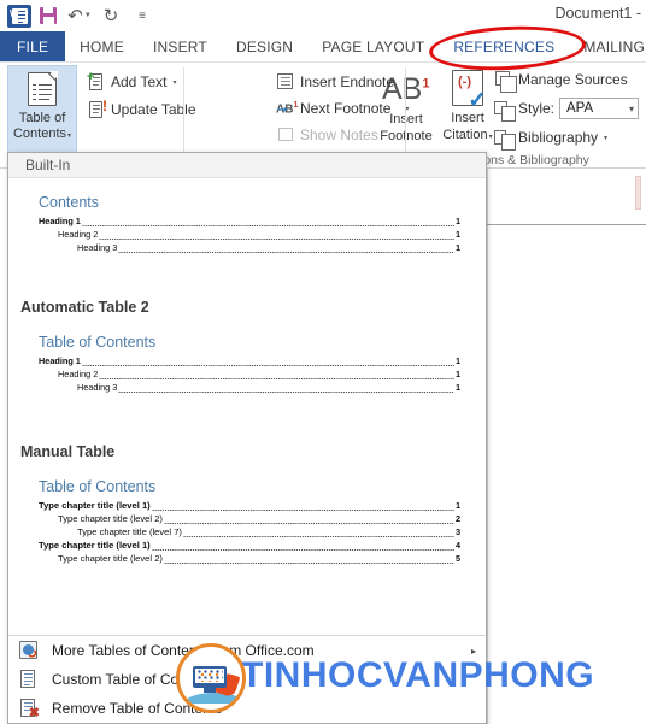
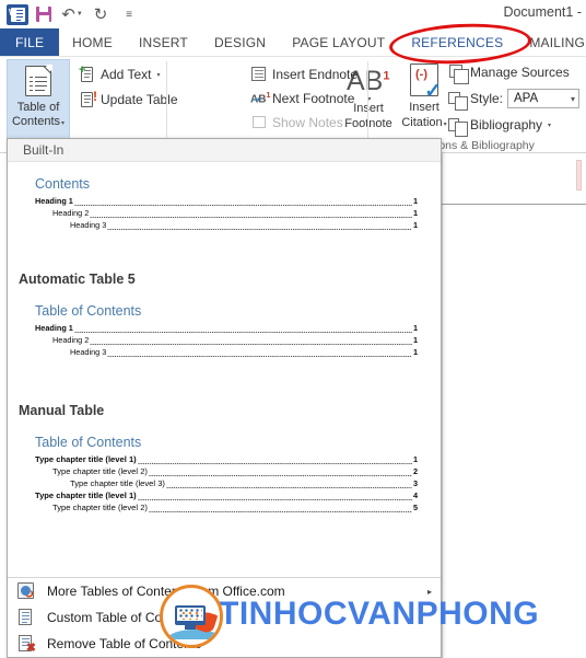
  W
  ↶
  ↻
  ≡
  Document1 -
  FILE
  HOME
  INSERT
  DESIGN
  PAGE LAYOUT
  REFERENCES
  MAILING
  Table of
  Contents
  +
  Add Text
  !
  Update Table
  AB1
  Inert
  Foonote
  Insert Endnote
  ➞
  Next Footnote
  Show Notes
  (-)
  ✓
  Insert
  Citation
  Manage Sources
  Style:
  APA
  ▾
  Bibliography
  ons & Bibliography
  Built-In
  Contents
  Heading 1
  1
  Heading 2
  1
  Heading 3
  1
- Automatic Table 2
+ Automatic Table 5
  Table of Contents
  Heading 1
  1
  Heading 2
  1
  Heading 3
  1
  Manual Table
  Table of Contents
  Type chapter title (level 1)
  1
  Type chapter title (level 2)
  2
- Type chapter title (level 7)
+ Type chapter title (level 3)
  3
  Type chapter title (level 1)
  4
  Type chapter title (level 2)
  5
  ↻
  More Tables of Contem Office.com
  ▸
  ✖
  Remove Table of Con
  TINHOCVANPHONG
